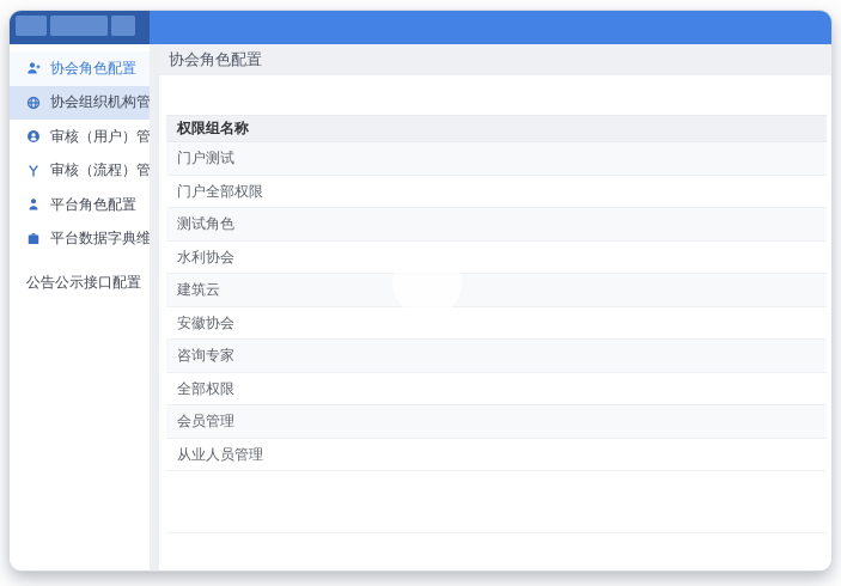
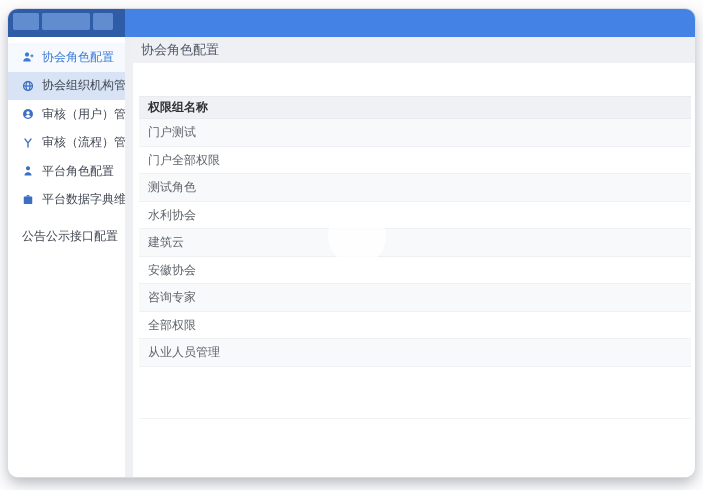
  协会角色配置
  协会组织机构管
  审核（用户）管
  审核（流程）管
  平台角色配置
  平台数据字典维
  公告公示接口配置
  协会角色配置
  权限组名称
  门户测试
  门户全部权限
  测试角色
  水利协会
  建筑云
  安徽协会
  咨询专家
  全部权限
- 会员管理
  从业人员管理
